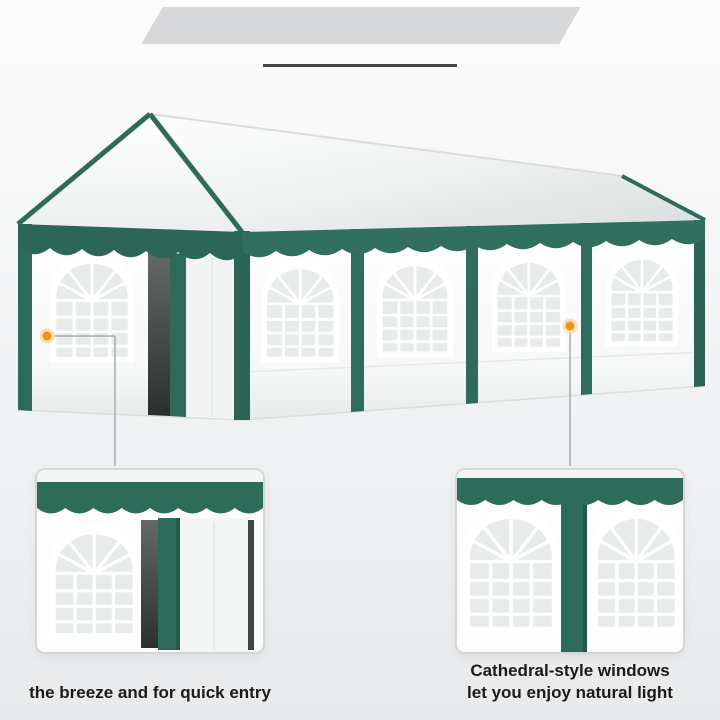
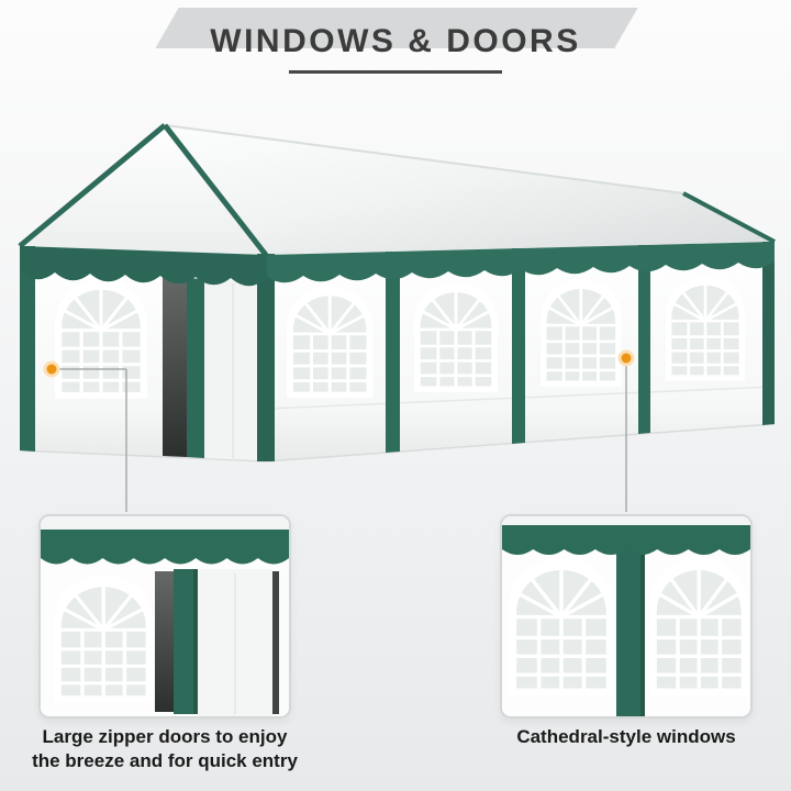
+ WINDOWS & DOORS
+ Large zipper doors to enjoy
  the breeze and for quick entry
  Cathedral-style windows
- let you enjoy natural light
